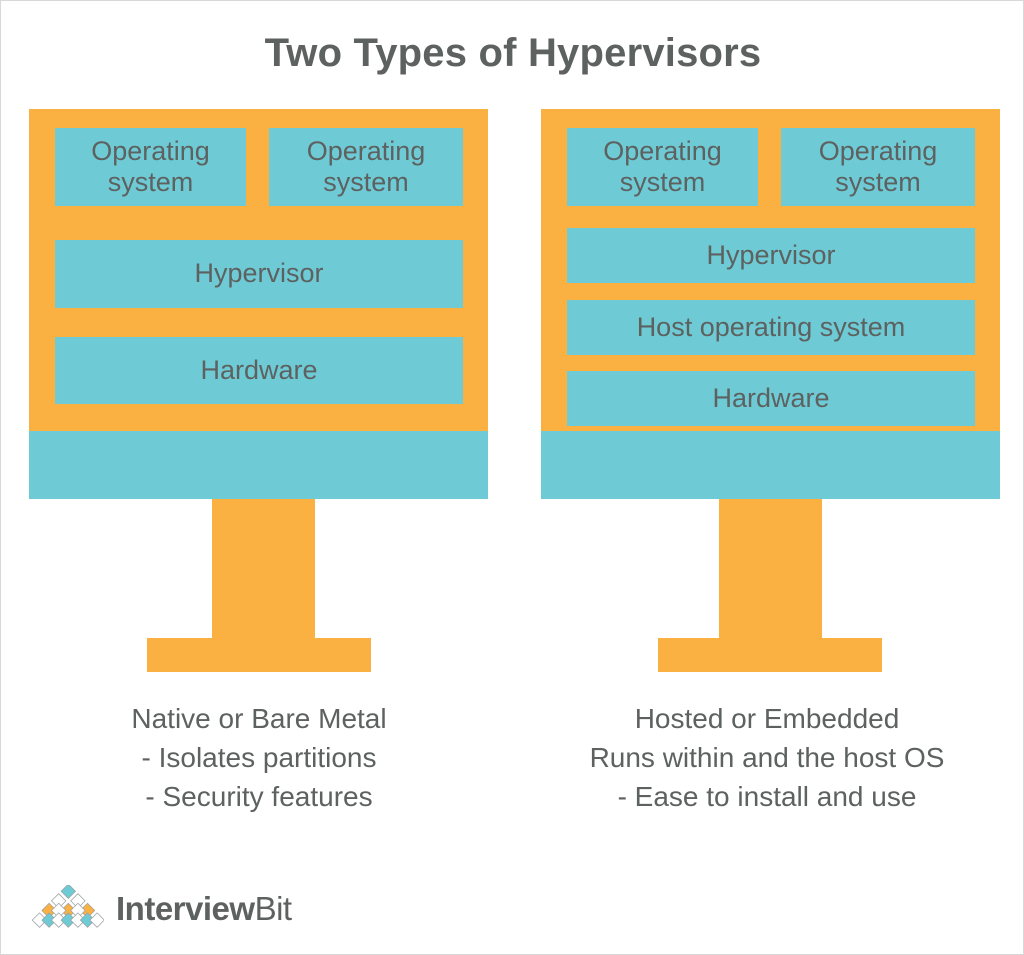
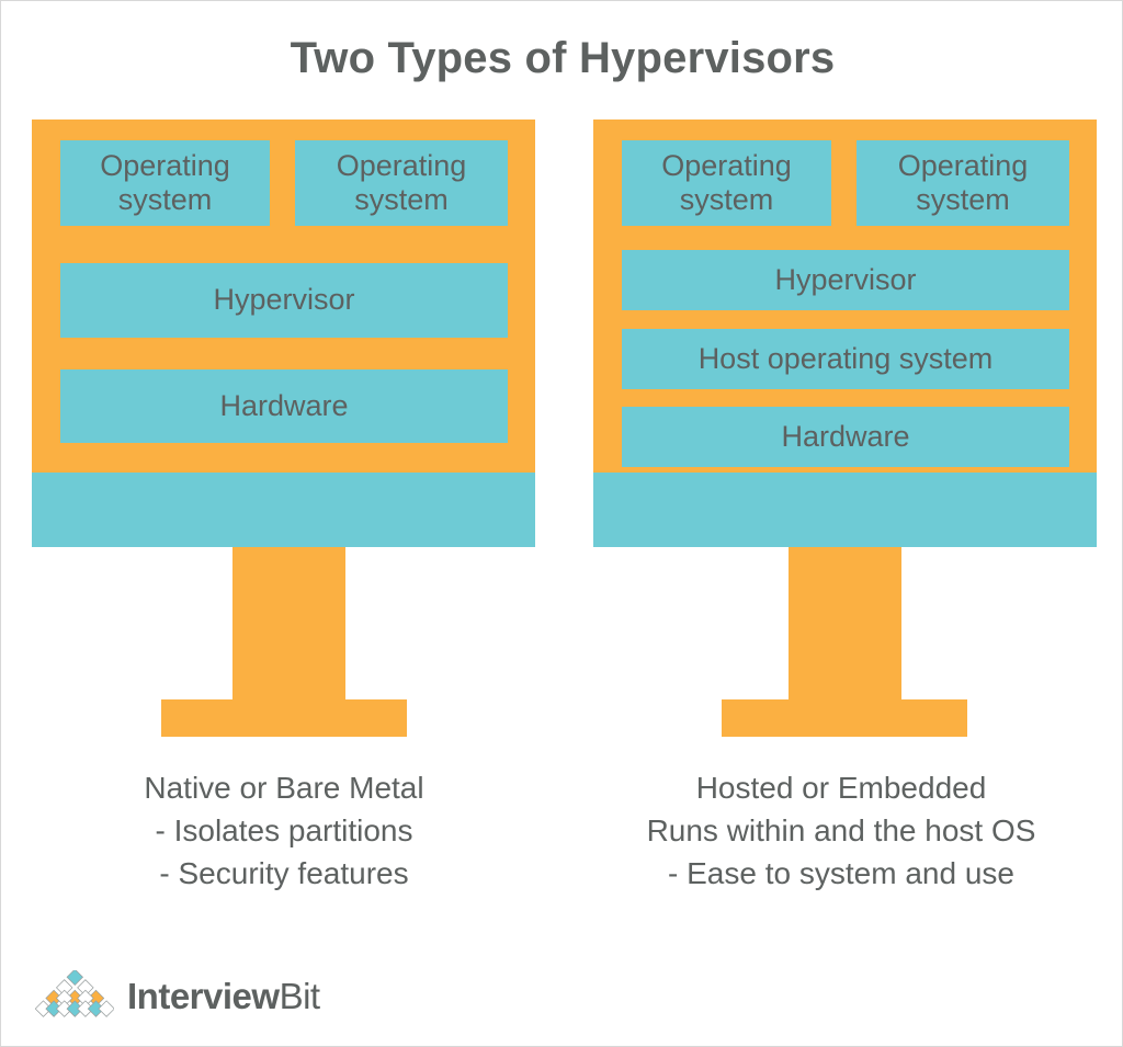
  Two Types of Hypervisors
  Operating system
  Operating system
  Hypervisor
  Hardware
  Native or Bare Metal
  - Isolates partitions
  - Security features
  Operating system
  Operating system
  Hypervisor
  Host operating system
  Hardware
  Hosted or Embedded
  Runs within and the host OS
- - Ease to install and use
+ - Ease to system and use
  InterviewBit
